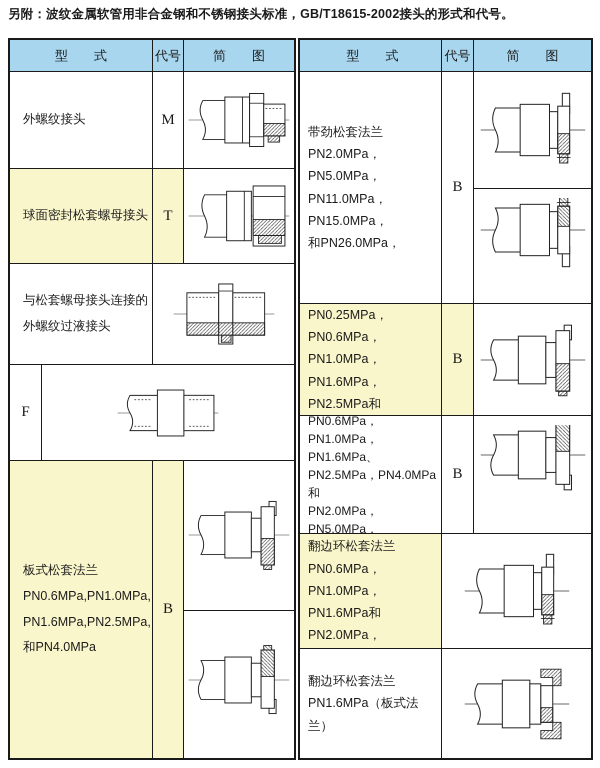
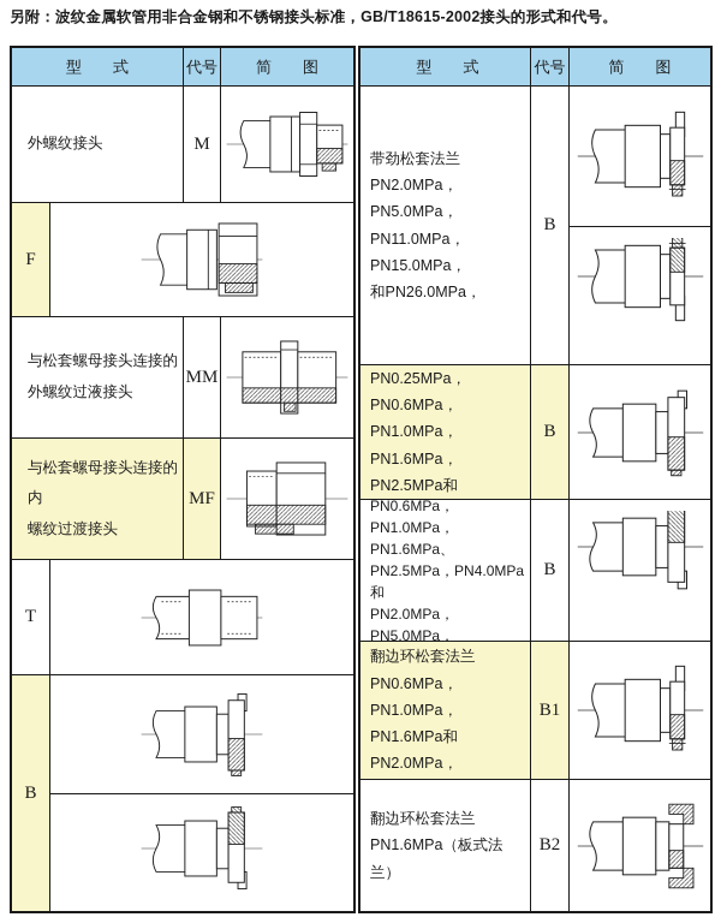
  另附：波纹金属软管用非合金钢和不锈钢接头标准，GB/T18615-2002接头的形式和代号。
  型 式
  代号
  简 图
  外螺纹接头
  M
- 球面密封松套螺母接头
- T
+ F
  与松套螺母接头连接的
  外螺纹过液接头
+ MM
+ 与松套螺母接头连接的内
+ 螺纹过渡接头
+ MF
- F
+ T
- 板式松套法兰
- PN0.6MPa,PN1.0MPa,
- PN1.6MPa,PN2.5MPa,
- 和PN4.0MPa
  B
  型 式
  代号
  简 图
  带劲松套法兰
  PN2.0MPa，PN5.0MPa，
  PN11.0MPa，PN15.0MPa，
  和PN26.0MPa，
  B
  PN0.25MPa，PN0.6MPa，
  PN1.0MPa，PN1.6MPa，
  B
  PN1.0MPa，PN1.6MPa、
  PN2.5MPa，PN4.0MPa和
  PN2.0MPa，PN5.0MPa，
  B
  翻边环松套法兰
  PN0.6MPa，PN1.0MPa，
  PN1.6MPa和PN2.0MPa，
+ B1
  翻边环松套法兰
  PN1.6MPa（板式法兰）
+ B2
